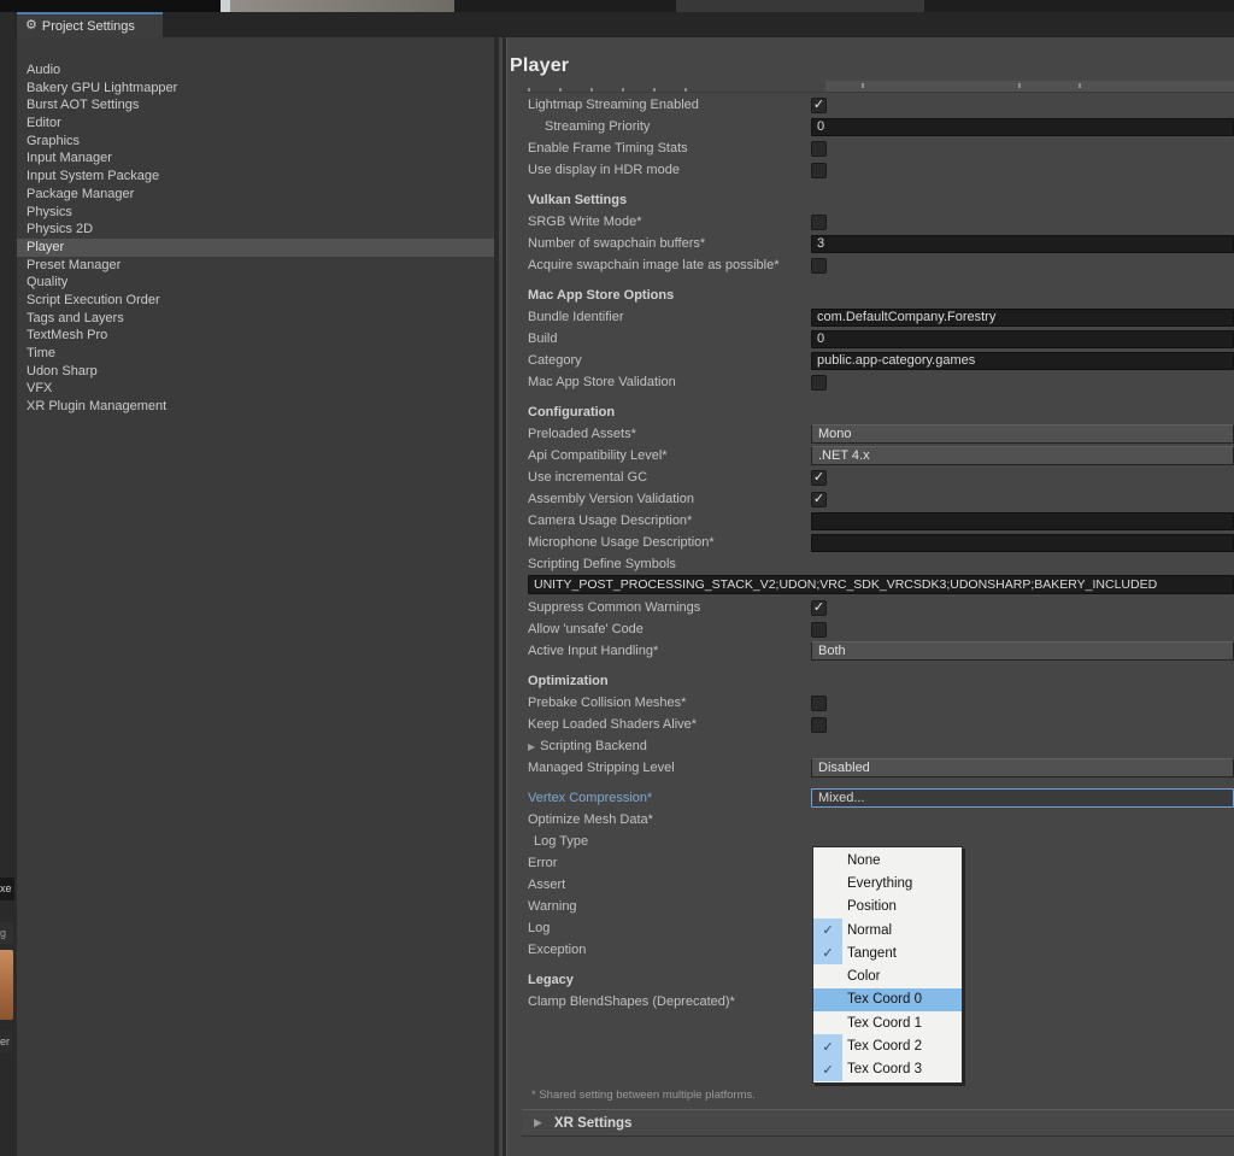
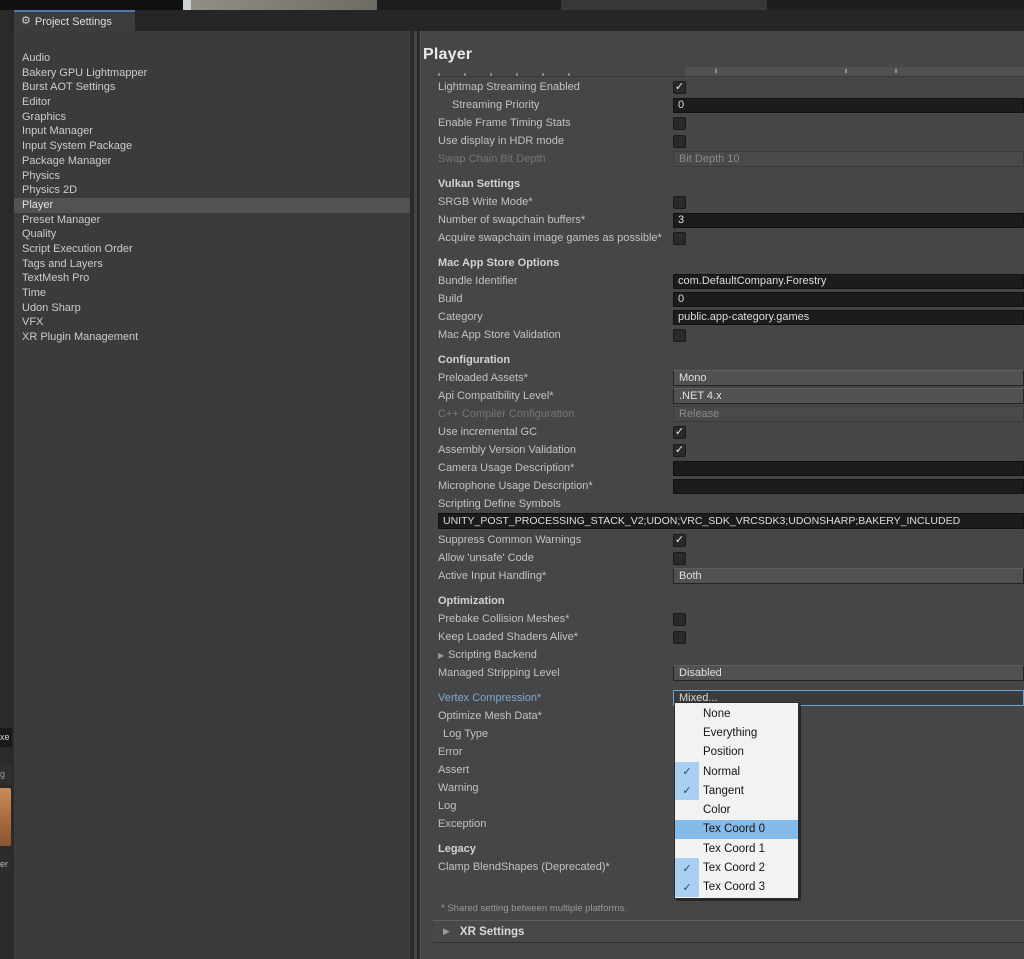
  xe
  er
  ⚙
  Project Settings
  Audio
  Bakery GPU Lightmapper
  Burst AOT Settings
  Editor
  Graphics
  Input Manager
  Input System Package
  Package Manager
  Physics
  Physics 2D
  Player
  Preset Manager
  Quality
  Script Execution Order
  Tags and Layers
  TextMesh Pro
  Time
  Udon Sharp
  VFX
  XR Plugin Management
  Player
  Lightmap Streaming Enabled
  ✓
  Streaming Priority
  0
  Enable Frame Timing Stats
  Use display in HDR mode
+ Swap Chain Bit Depth
+ Bit Depth 10
  Vulkan Settings
  SRGB Write Mode*
  Number of swapchain buffers*
  3
- Acquire swapchain image late as possible*
+ Acquire swapchain image games as possible*
  Mac App Store Options
  Bundle Identifier
  com.DefaultCompany.Forestry
  Build
  0
  Category
  public.app-category.games
  Mac App Store Validation
  Configuration
  Preloaded Assets*
  Mono
  Api Compatibility Level*
  .NET 4.x
+ C++ Compiler Configuration
+ Release
  Use incremental GC
  ✓
  Assembly Version Validation
  ✓
  Camera Usage Description*
  Microphone Usage Description*
  Scripting Define Symbols
  UNITY_POST_PROCESSING_STACK_V2;UDON;VRC_SDK_VRCSDK3;UDONSHARP;BAKERY_INCLUDED
  Suppress Common Warnings
  ✓
  Allow 'unsafe' Code
  Active Input Handling*
  Both
  Optimization
  Prebake Collision Meshes*
  Keep Loaded Shaders Alive*
  ▶
  Scripting Backend
  Managed Stripping Level
  Disabled
  Vertex Compression*
  Mixed...
  Optimize Mesh Data*
  Log Type
  Error
  Assert
  Warning
  Log
  Exception
  Legacy
  Clamp BlendShapes (Deprecated)*
  * Shared setting between multiple platforms.
  ▶
  XR Settings
  None
  Everything
  Position
  ✓
  Normal
  ✓
  Tangent
  Color
  Tex Coord 0
  Tex Coord 1
  ✓
  Tex Coord 2
  ✓
  Tex Coord 3
